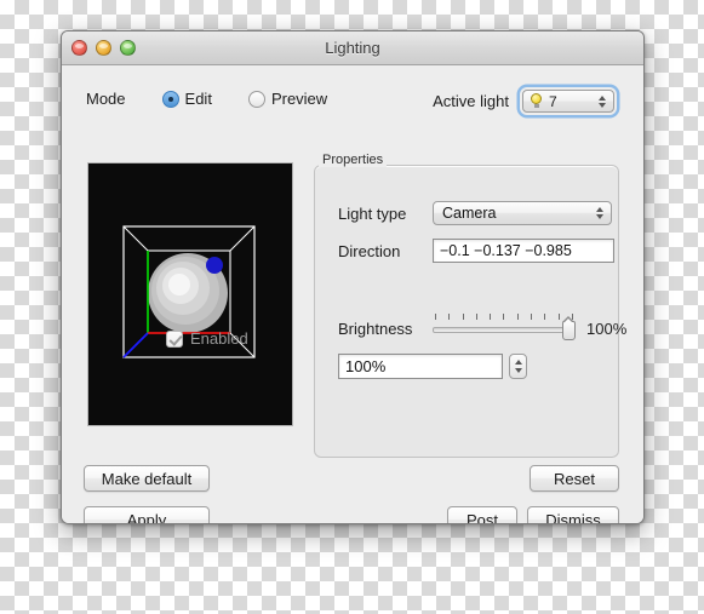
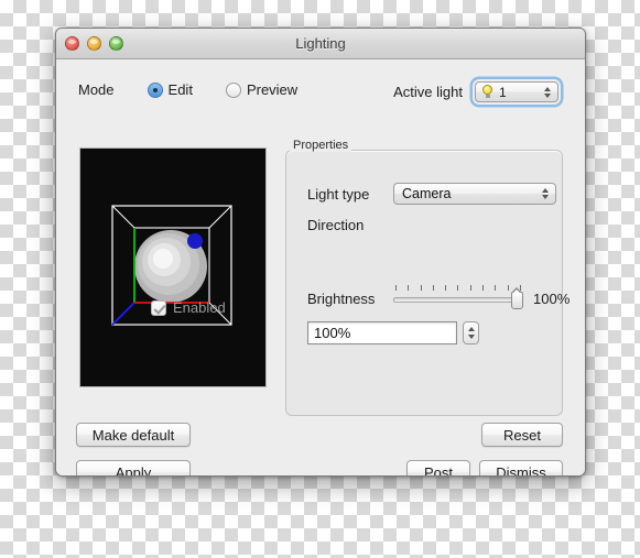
  Lighting
  Mode
  Edit
  Preview
  Active light
- 7
+ 1
  Properties
  Light type
  Camera
  Direction
- −0.1 −0.137 −0.985
  Brightness
  100%
  100%
  Enabled
  Make default
  Apply
  Reset
  Post
  Dismiss
